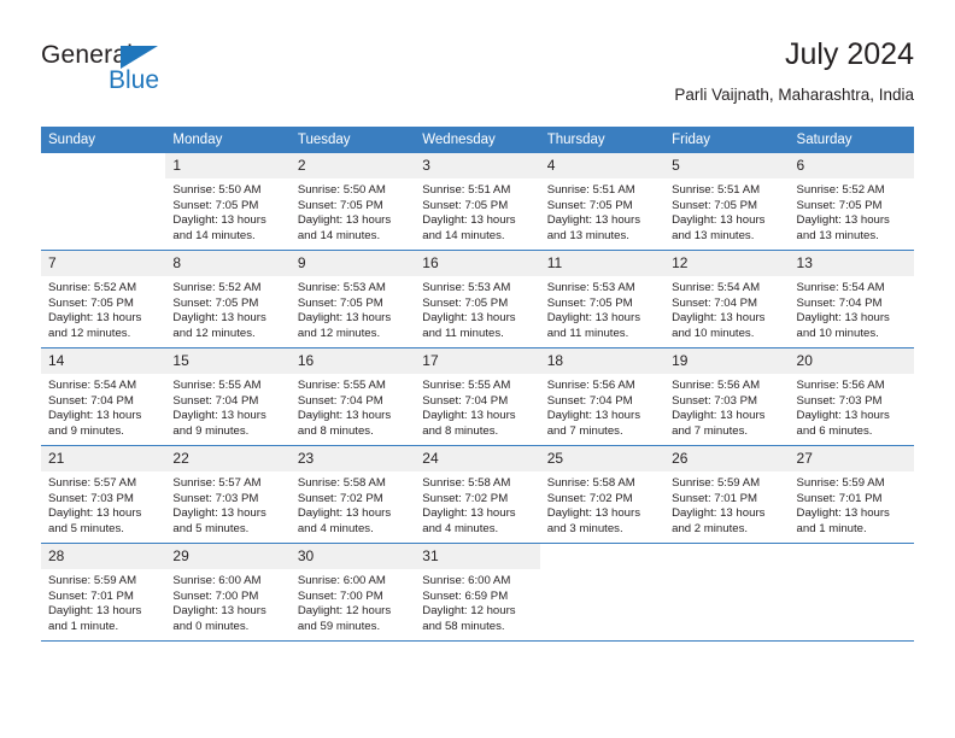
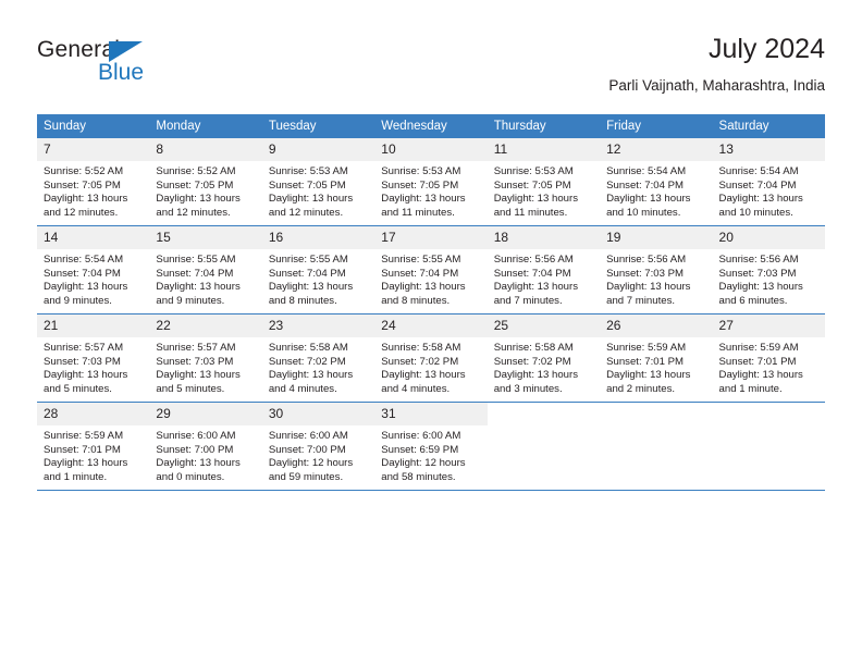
  General
  Blue
  July 2024
  Parli Vaijnath, Maharashtra, India
  Sunday	Monday	Tuesday	Wednesday	Thursday	Friday	Saturday
- 	1Sunrise: 5:50 AMSunset: 7:05 PMDaylight: 13 hoursand 14 minutes.	2Sunrise: 5:50 AMSunset: 7:05 PMDaylight: 13 hoursand 14 minutes.	3Sunrise: 5:51 AMSunset: 7:05 PMDaylight: 13 hoursand 14 minutes.	4Sunrise: 5:51 AMSunset: 7:05 PMDaylight: 13 hoursand 13 minutes.	5Sunrise: 5:51 AMSunset: 7:05 PMDaylight: 13 hoursand 13 minutes.	6Sunrise: 5:52 AMSunset: 7:05 PMDaylight: 13 hoursand 13 minutes.
- 7Sunrise: 5:52 AMSunset: 7:05 PMDaylight: 13 hoursand 12 minutes.	8Sunrise: 5:52 AMSunset: 7:05 PMDaylight: 13 hoursand 12 minutes.	9Sunrise: 5:53 AMSunset: 7:05 PMDaylight: 13 hoursand 12 minutes.	16Sunrise: 5:53 AMSunset: 7:05 PMDaylight: 13 hoursand 11 minutes.	11Sunrise: 5:53 AMSunset: 7:05 PMDaylight: 13 hoursand 11 minutes.	12Sunrise: 5:54 AMSunset: 7:04 PMDaylight: 13 hoursand 10 minutes.	13Sunrise: 5:54 AMSunset: 7:04 PMDaylight: 13 hoursand 10 minutes.
+ 7Sunrise: 5:52 AMSunset: 7:05 PMDaylight: 13 hoursand 12 minutes.	8Sunrise: 5:52 AMSunset: 7:05 PMDaylight: 13 hoursand 12 minutes.	9Sunrise: 5:53 AMSunset: 7:05 PMDaylight: 13 hoursand 12 minutes.	10Sunrise: 5:53 AMSunset: 7:05 PMDaylight: 13 hoursand 11 minutes.	11Sunrise: 5:53 AMSunset: 7:05 PMDaylight: 13 hoursand 11 minutes.	12Sunrise: 5:54 AMSunset: 7:04 PMDaylight: 13 hoursand 10 minutes.	13Sunrise: 5:54 AMSunset: 7:04 PMDaylight: 13 hoursand 10 minutes.
  14Sunrise: 5:54 AMSunset: 7:04 PMDaylight: 13 hoursand 9 minutes.	15Sunrise: 5:55 AMSunset: 7:04 PMDaylight: 13 hoursand 9 minutes.	16Sunrise: 5:55 AMSunset: 7:04 PMDaylight: 13 hoursand 8 minutes.	17Sunrise: 5:55 AMSunset: 7:04 PMDaylight: 13 hoursand 8 minutes.	18Sunrise: 5:56 AMSunset: 7:04 PMDaylight: 13 hoursand 7 minutes.	19Sunrise: 5:56 AMSunset: 7:03 PMDaylight: 13 hoursand 7 minutes.	20Sunrise: 5:56 AMSunset: 7:03 PMDaylight: 13 hoursand 6 minutes.
  21Sunrise: 5:57 AMSunset: 7:03 PMDaylight: 13 hoursand 5 minutes.	22Sunrise: 5:57 AMSunset: 7:03 PMDaylight: 13 hoursand 5 minutes.	23Sunrise: 5:58 AMSunset: 7:02 PMDaylight: 13 hoursand 4 minutes.	24Sunrise: 5:58 AMSunset: 7:02 PMDaylight: 13 hoursand 4 minutes.	25Sunrise: 5:58 AMSunset: 7:02 PMDaylight: 13 hoursand 3 minutes.	26Sunrise: 5:59 AMSunset: 7:01 PMDaylight: 13 hoursand 2 minutes.	27Sunrise: 5:59 AMSunset: 7:01 PMDaylight: 13 hoursand 1 minute.
  28Sunrise: 5:59 AMSunset: 7:01 PMDaylight: 13 hoursand 1 minute.	29Sunrise: 6:00 AMSunset: 7:00 PMDaylight: 13 hoursand 0 minutes.	30Sunrise: 6:00 AMSunset: 7:00 PMDaylight: 12 hoursand 59 minutes.	31Sunrise: 6:00 AMSunset: 6:59 PMDaylight: 12 hoursand 58 minutes.
